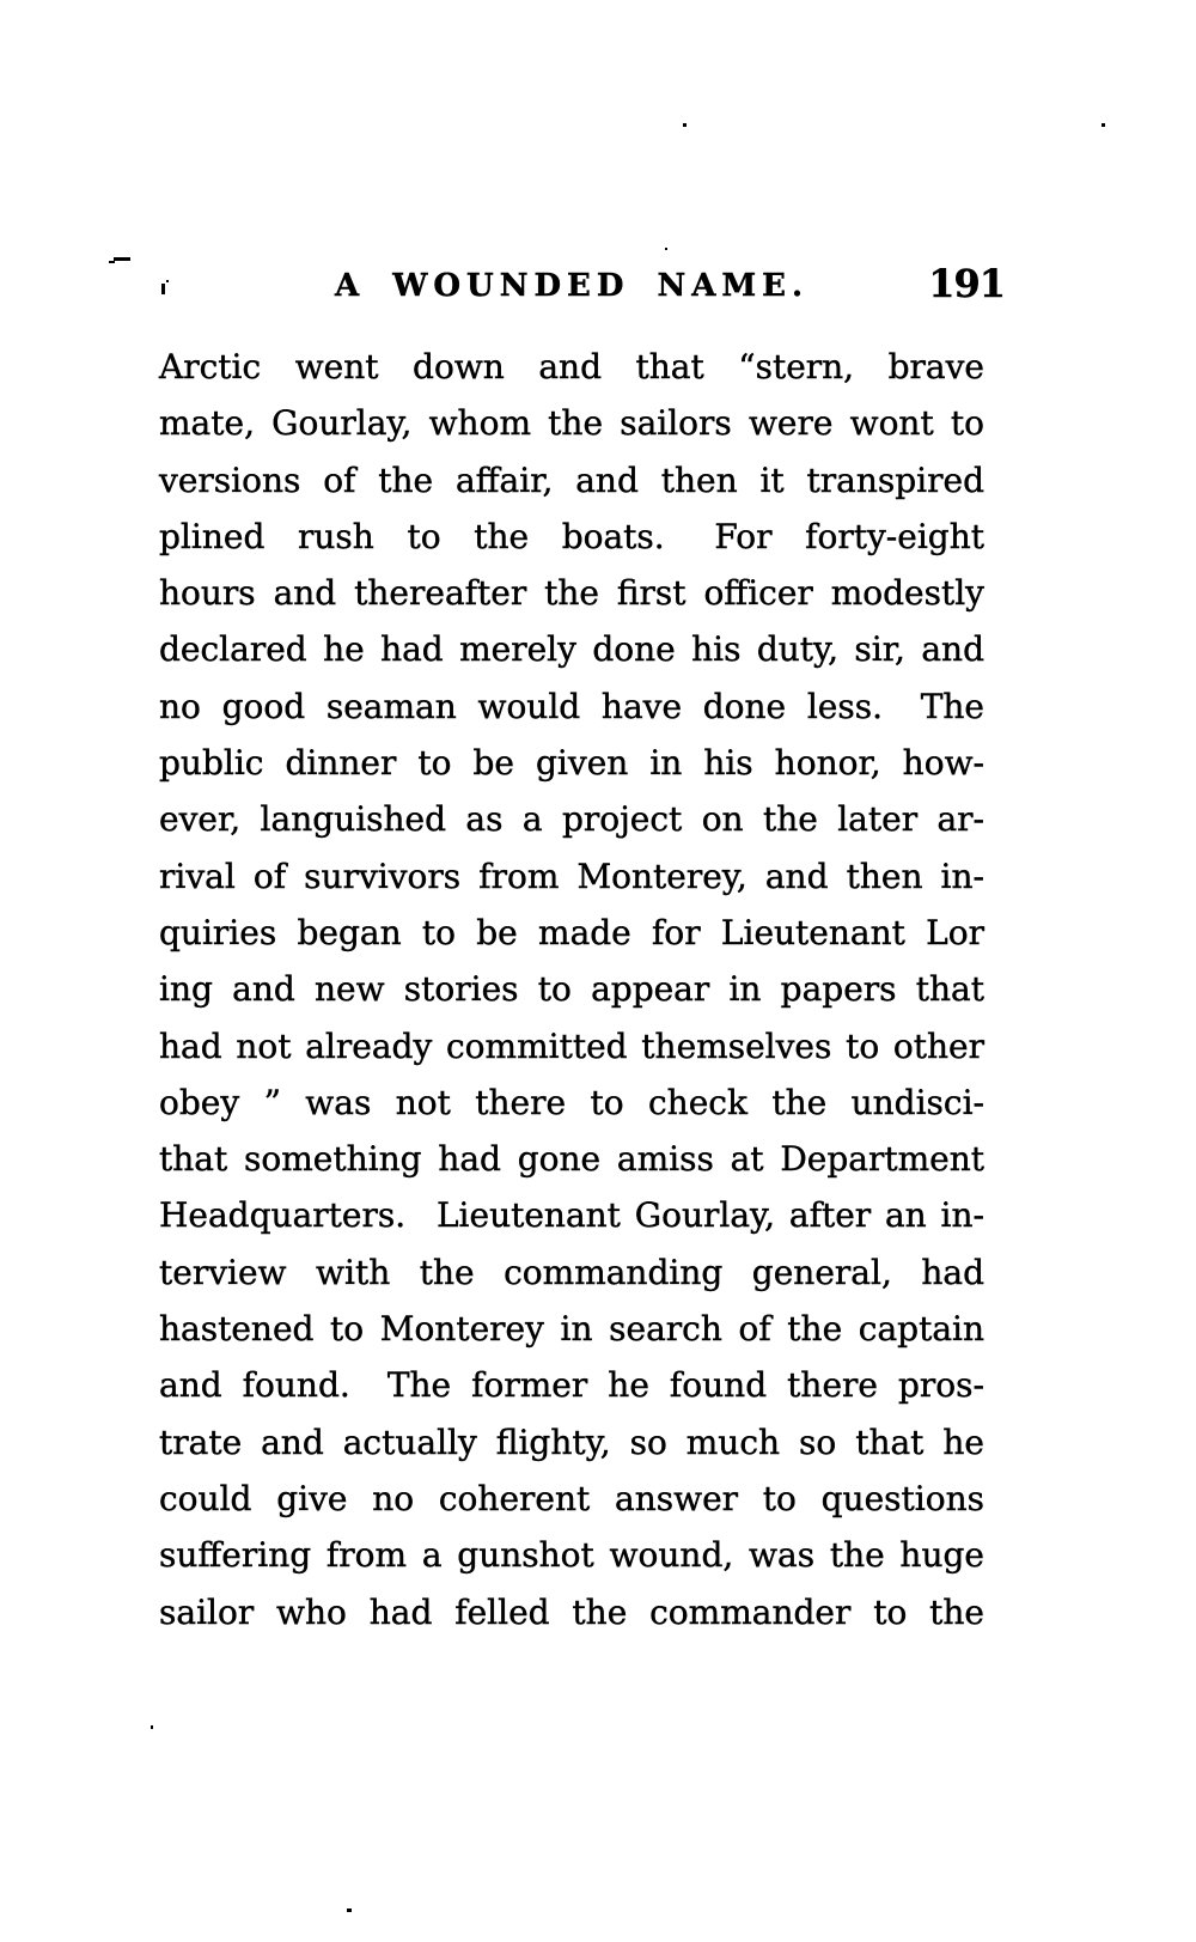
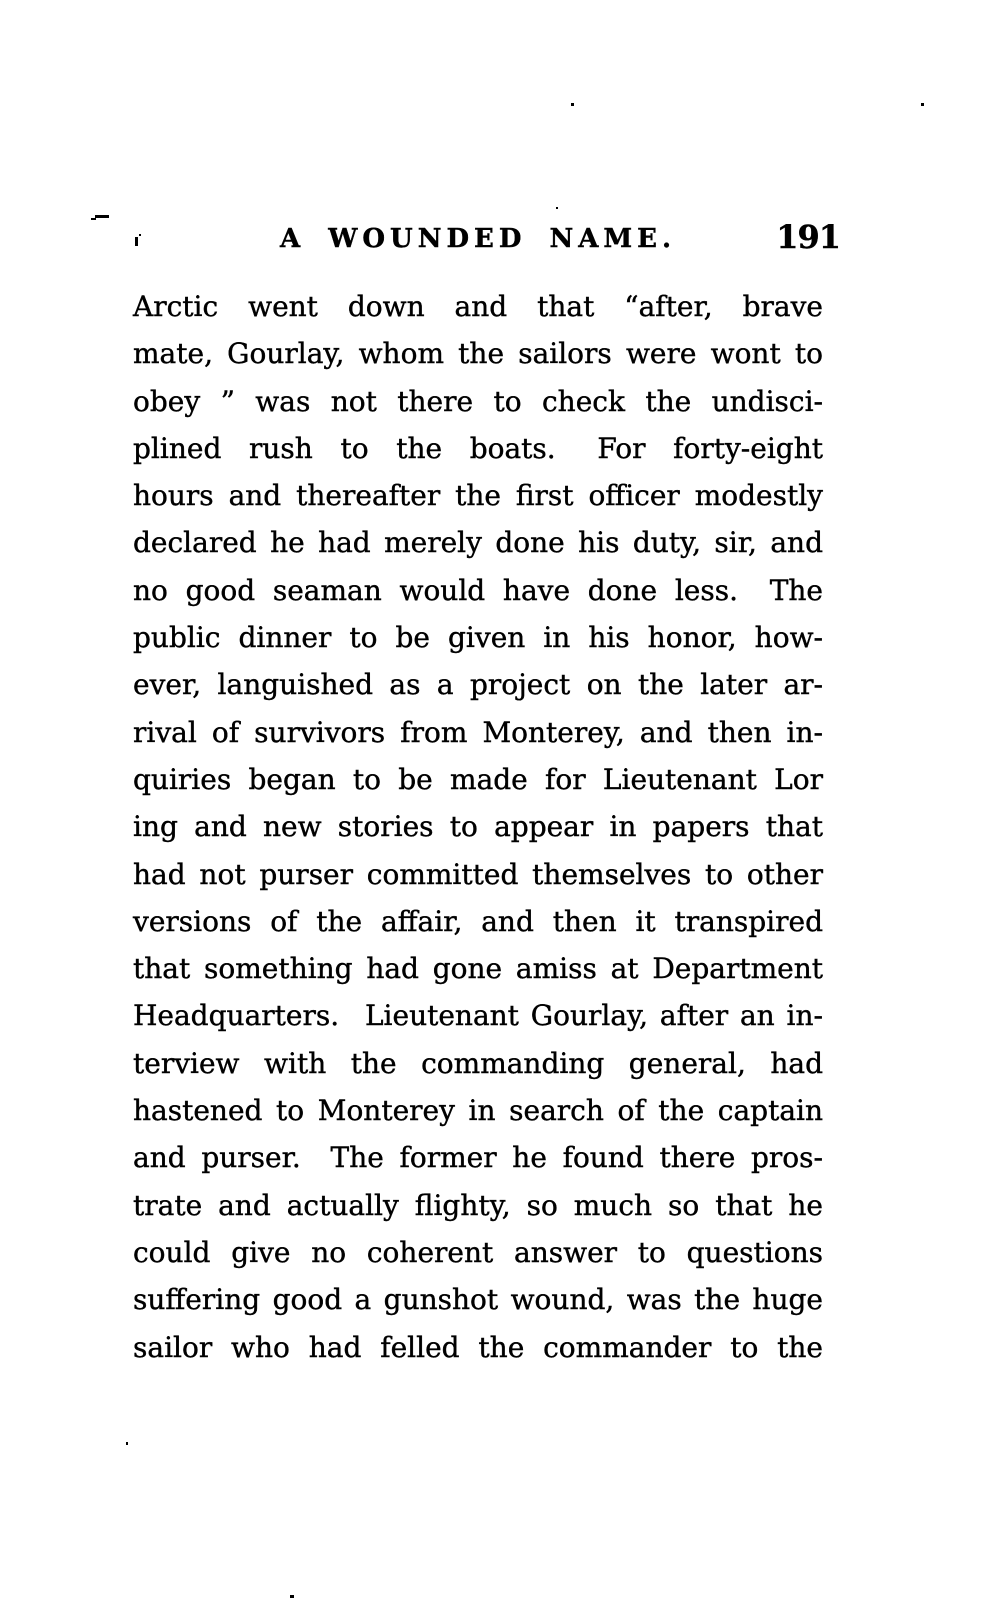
  A WOUNDED NAME.
  191
- Arctic went down and that “stern, brave
+ Arctic went down and that “after, brave
  mate, Gourlay, whom the sailors were wont to
- versions of the affair, and then it transpired
+ obey ” was not there to check the undisci-
  plined rush to the boats. For forty-eight
  hours and thereafter the first officer modestly
  declared he had merely done his duty, sir, and
  no good seaman would have done less. The
  public dinner to be given in his honor, how-
  ever, languished as a project on the later ar-
  rival of survivors from Monterey, and then in-
  quiries began to be made for Lieutenant Lor
  ing and new stories to appear in papers that
- had not already committed themselves to other
+ had not purser committed themselves to other
- obey ” was not there to check the undisci-
+ versions of the affair, and then it transpired
  that something had gone amiss at Department
  Headquarters. Lieutenant Gourlay, after an in-
  terview with the commanding general, had
  hastened to Monterey in search of the captain
- and found. The former he found there pros-
+ and purser. The former he found there pros-
  trate and actually flighty, so much so that he
  could give no coherent answer to questions
- suffering from a gunshot wound, was the huge
+ suffering good a gunshot wound, was the huge
  sailor who had felled the commander to the
